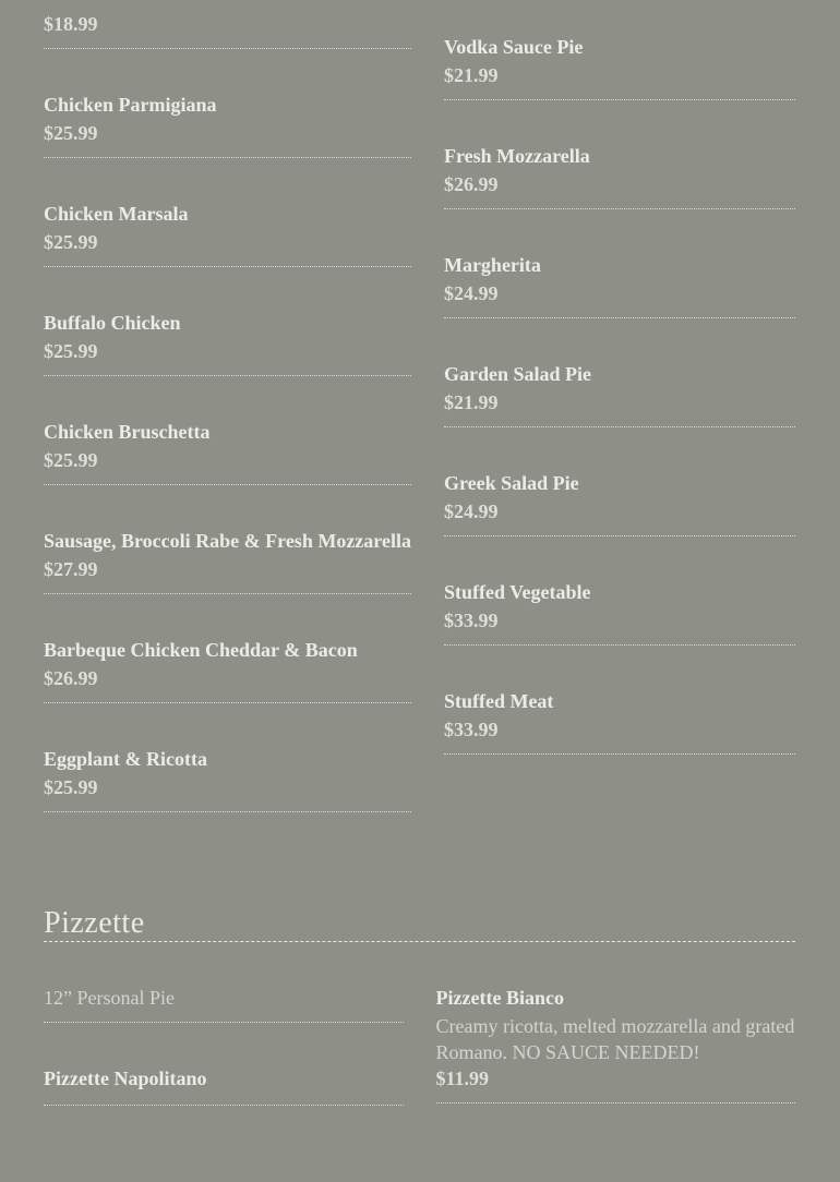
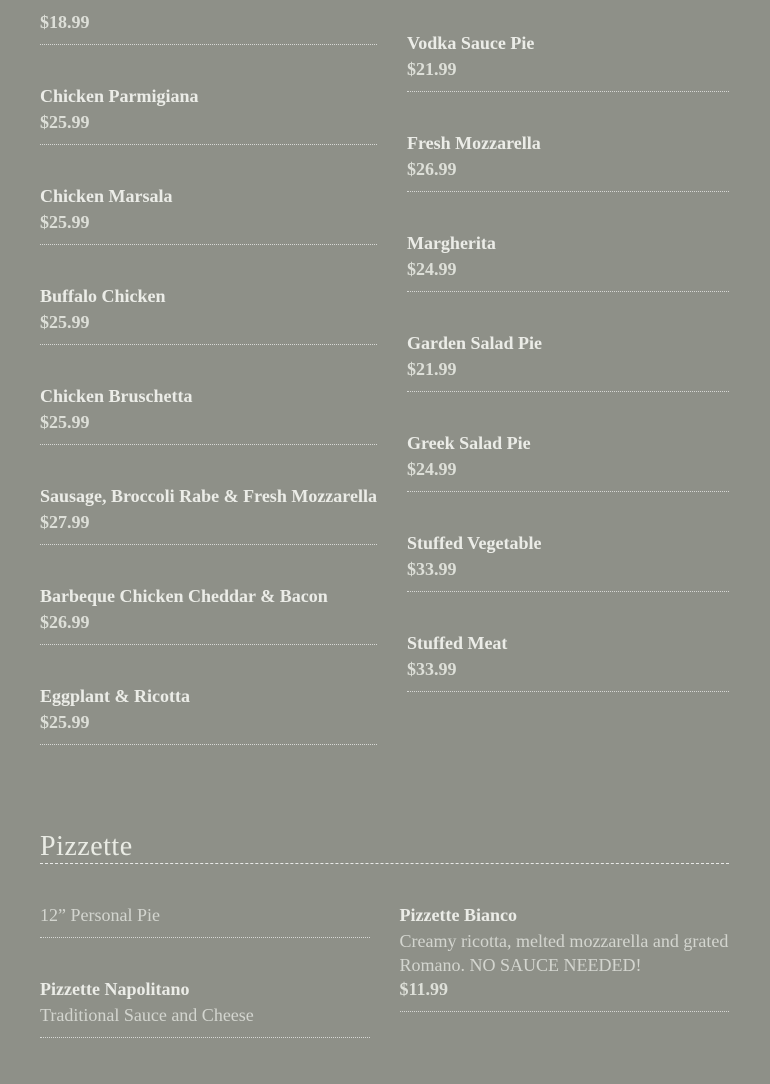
  $18.99
  Chicken Parmigiana
  $25.99
  Chicken Marsala
  $25.99
  Buffalo Chicken
  $25.99
  Chicken Bruschetta
  $25.99
  Sausage, Broccoli Rabe & Fresh Mozzarella
  $27.99
  Barbeque Chicken Cheddar & Bacon
  $26.99
  Eggplant & Ricotta
  $25.99
  Vodka Sauce Pie
  $21.99
  Fresh Mozzarella
  $26.99
  Margherita
  $24.99
  Garden Salad Pie
  $21.99
  Greek Salad Pie
  $24.99
  Stuffed Vegetable
  $33.99
  Stuffed Meat
  $33.99
  Pizzette
  12” Personal Pie
  Pizzette Napolitano
+ Traditional Sauce and Cheese
  Pizzette Bianco
  Creamy ricotta, melted mozzarella and grated
  Romano. NO SAUCE NEEDED!
  $11.99
